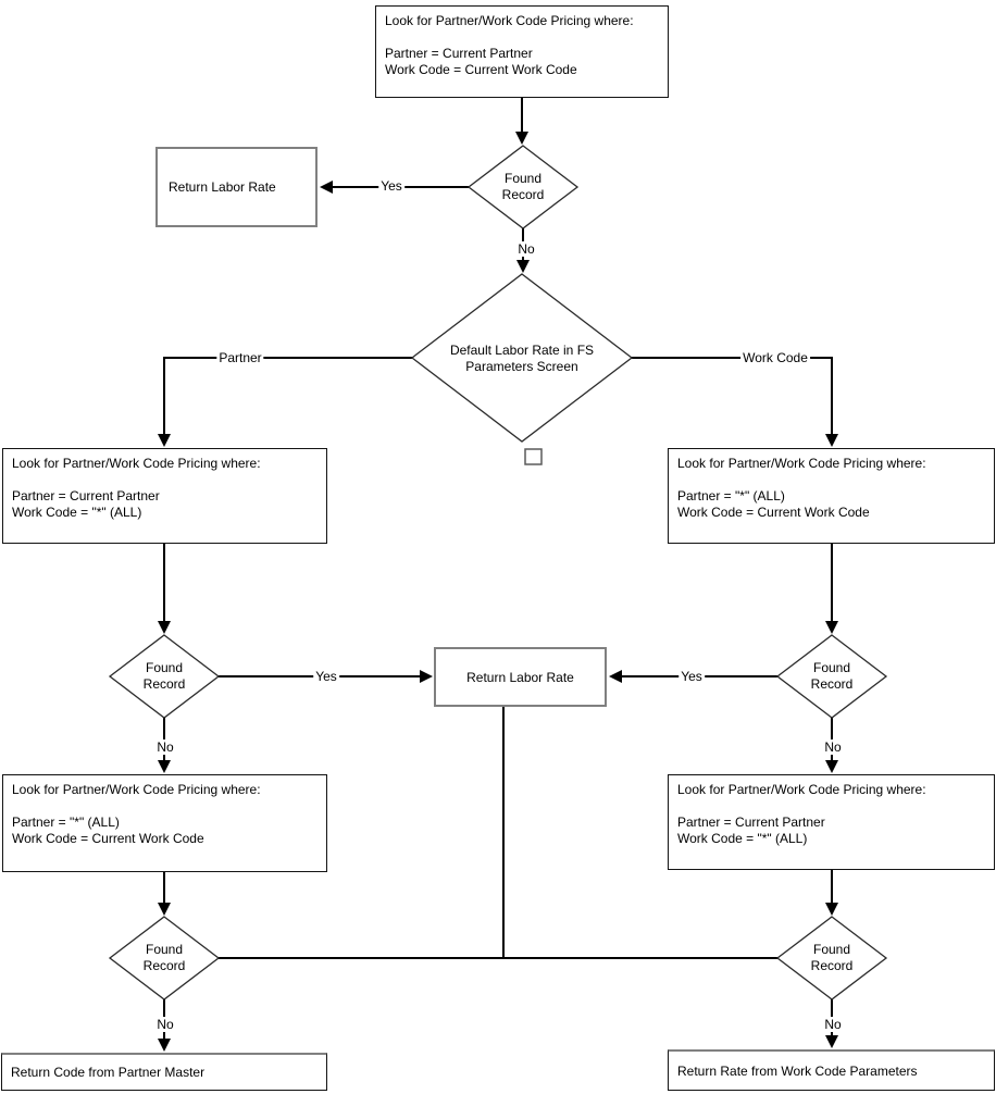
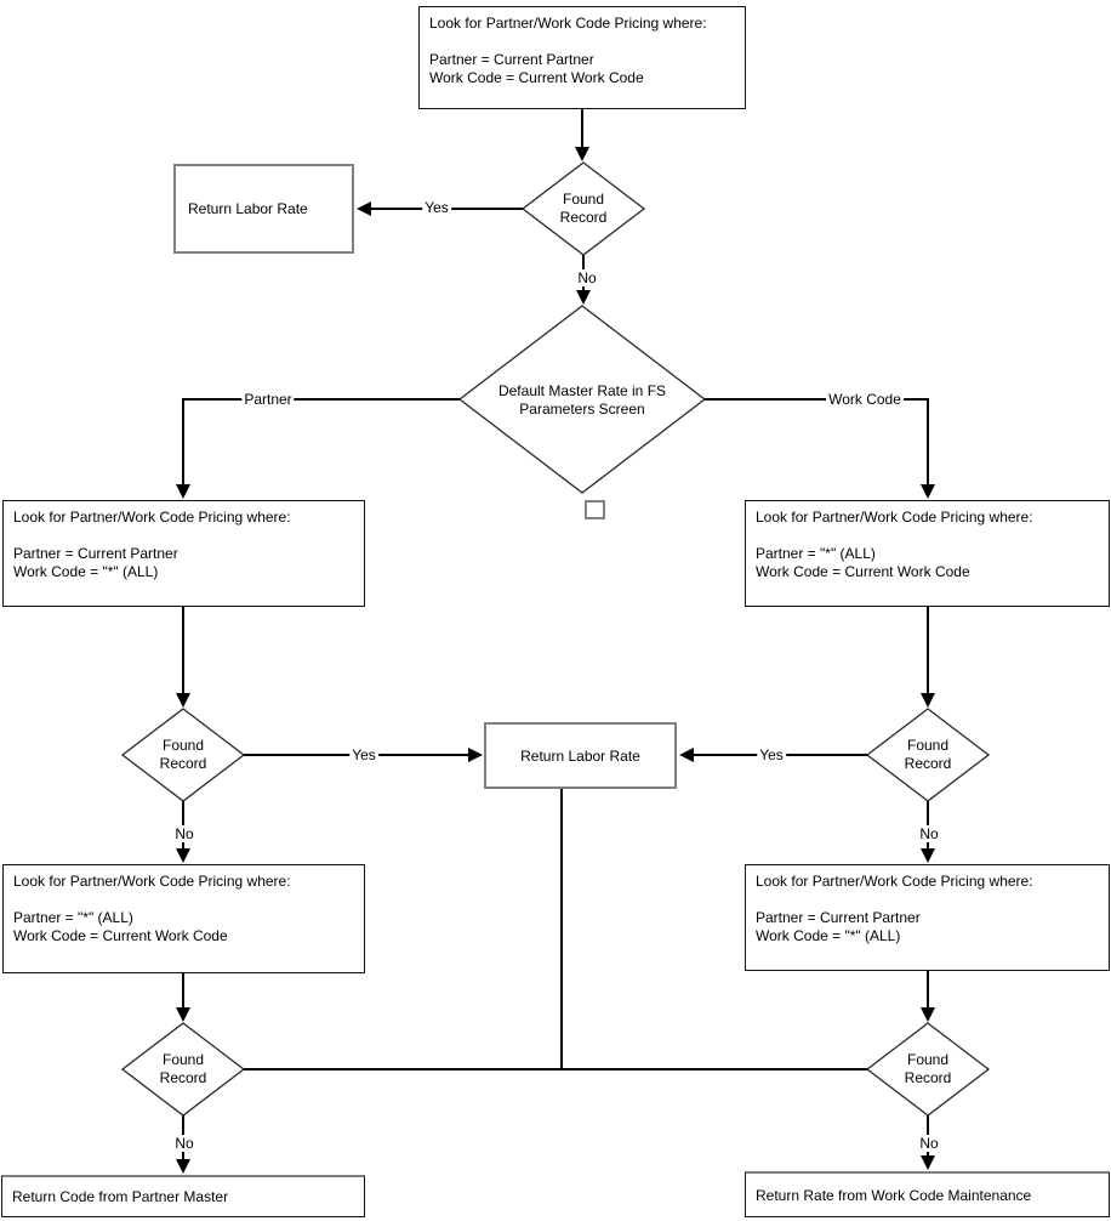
  Look for Partner/Work Code Pricing where:
  Partner = Current Partner
  Work Code = Current Work Code
  Return Labor Rate
  Look for Partner/Work Code Pricing where:
  Partner = Current Partner
  Work Code = "*" (ALL)
  Look for Partner/Work Code Pricing where:
  Partner = "*" (ALL)
  Work Code = Current Work Code
  Return Labor Rate
  Look for Partner/Work Code Pricing where:
  Partner = "*" (ALL)
  Work Code = Current Work Code
  Look for Partner/Work Code Pricing where:
  Partner = Current Partner
  Work Code = "*" (ALL)
  Return Code from Partner Master
- Return Rate from Work Code Parameters
+ Return Rate from Work Code Maintenance
  Found Record
- Default Labor Rate in FS Parameters Screen
+ Default Master Rate in FS Parameters Screen
  Found Record
  Found Record
  Found Record
  Found Record
  Yes
  No
  Partner
  Work Code
  Yes
  Yes
  No
  No
  No
  No
